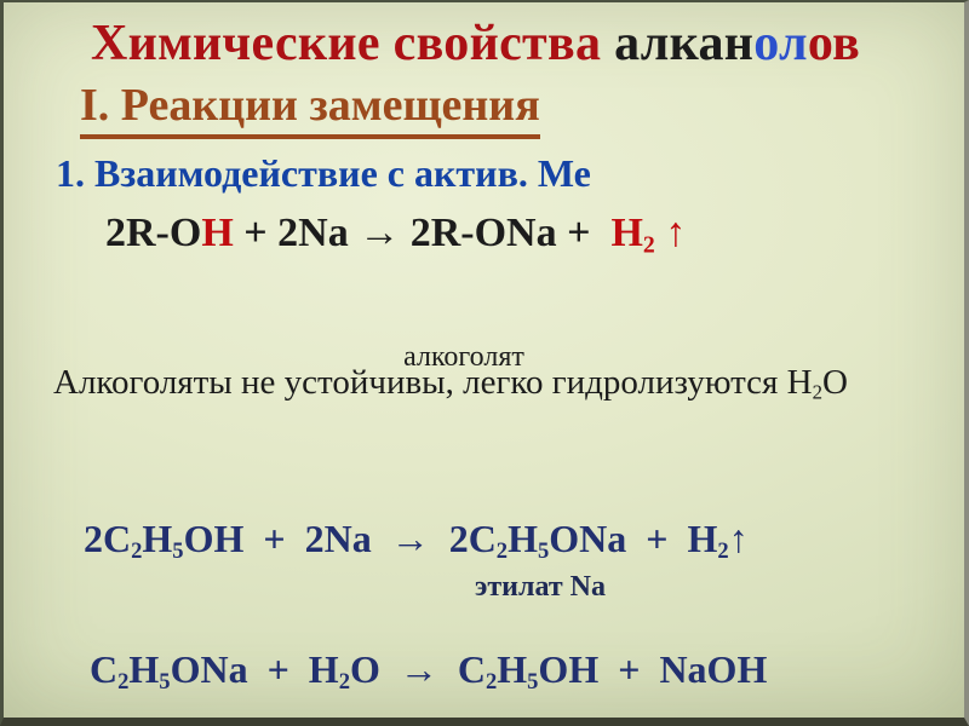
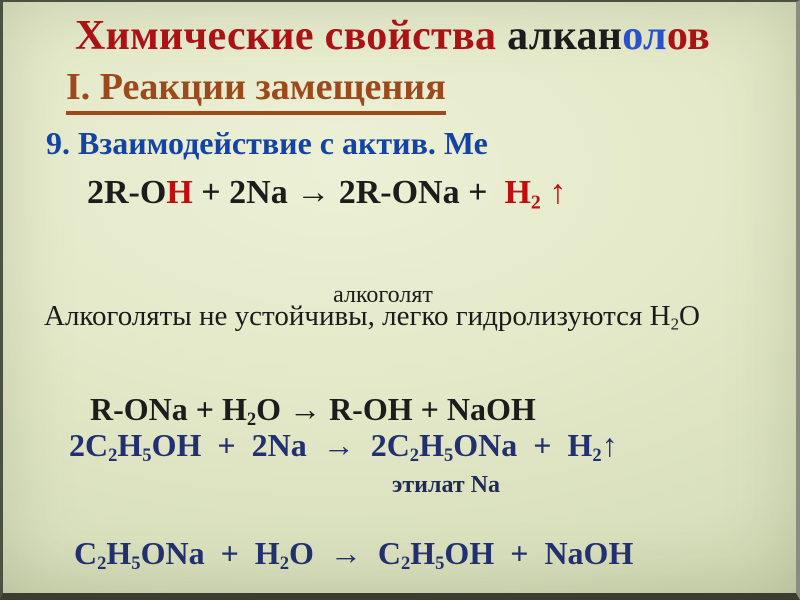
  Химические свойства алканолов
  I. Реакции замещения
- 1. Взаимодействие с актив. Ме
+ 9. Взаимодействие с актив. Ме
  2R-OH + 2Na → 2R-ONa + H2 ↑
  алкоголят
  Алкоголяты не устойчивы, легко гидролизуются H2O
+ R-ONa + H2O → R-OH + NaOH
  2C2H5OH + 2Na → 2C2H5ONa + H2↑
  этилат Na
  C2H5ONa + H2O → C2H5OH + NaOH
